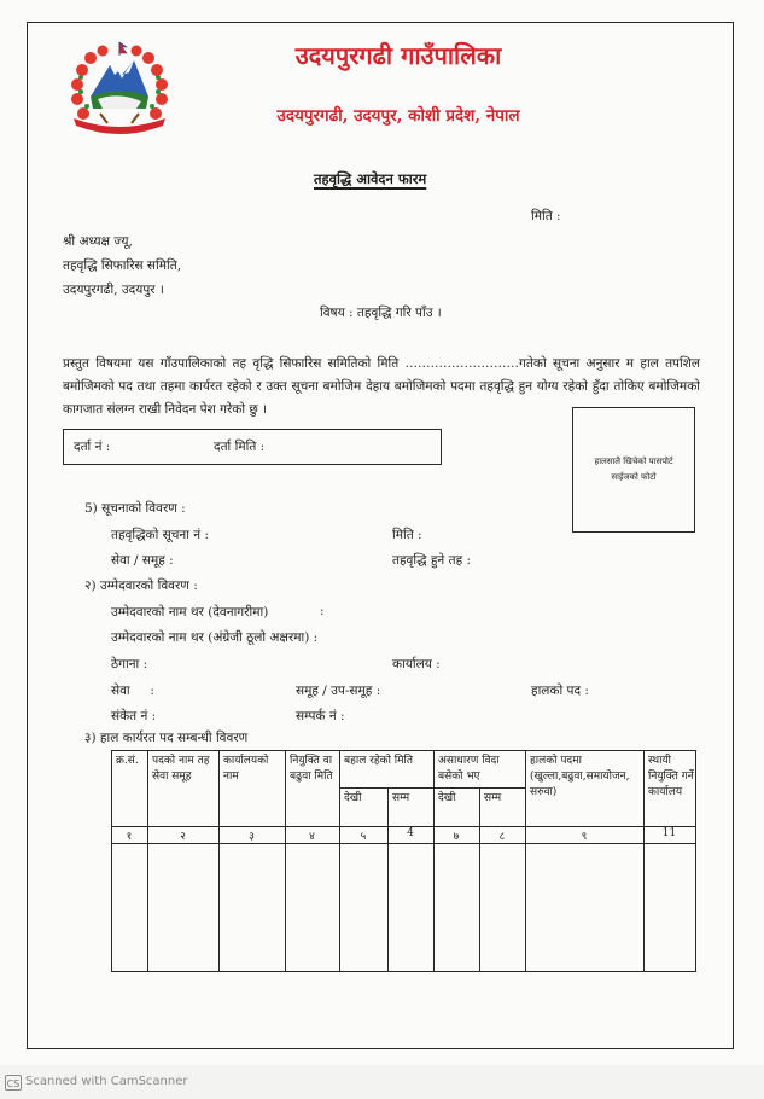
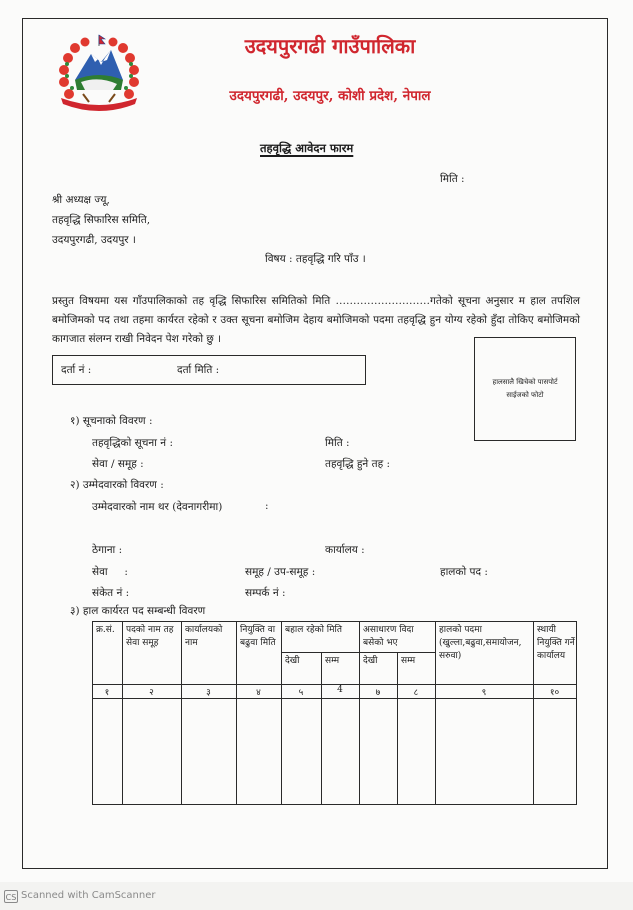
  उदयपुरगढी गाउँपालिका
  उदयपुरगढी, उदयपुर, कोशी प्रदेश, नेपाल
  तहवृद्धि आवेदन फारम
  मिति :
  श्री अध्यक्ष ज्यू,
  तहवृद्धि सिफारिस समिति,
  उदयपुरगढी, उदयपुर ।
  विषय : तहवृद्धि गरि पाँउ ।
  प्रस्तुत विषयमा यस गाँउपालिकाको तह वृद्धि सिफारिस समितिको मिति ………………………गतेको सूचना अनुसार म हाल तपशिल बमोजिमको पद तथा तहमा कार्यरत रहेको र उक्त सूचना बमोजिम देहाय बमोजिमको पदमा तहवृद्धि हुन योग्य रहेको हुँदा तोकिए बमोजिमको कागजात संलग्न राखी निवेदन पेश गरेको छु ।
  दर्ता नं :
  दर्ता मिति :
  हालसालै खिचेको पासपोर्ट
  साईजको फोटो
- 5) सूचनाको विवरण :
+ १) सूचनाको विवरण :
  तहवृद्धिको सूचना नं :
  मिति :
  सेवा / समूह :
  तहवृद्धि हुने तह :
  २) उम्मेदवारको विवरण :
  उम्मेदवारको नाम थर (देवनागरीमा)
  :
- उम्मेदवारको नाम थर (अंग्रेजी ठूलो अक्षरमा) :
  ठेगाना :
  कार्यालय :
  सेवा :
  समूह / उप-समूह :
  हालको पद :
  संकेत नं :
  सम्पर्क नं :
  ३) हाल कार्यरत पद सम्बन्धी विवरण
  क्र.सं.
  पदको नाम तह सेवा समूह
  कार्यालयको नाम
  नियुक्ति वा बढुवा मिति
  बहाल रहेको मिति
  असाधारण विदा बसेको भए
  हालको पदमा (खुल्ला,बढुवा,समायोजन, सरुवा)
  स्थायी नियुक्ति गर्ने कार्यालय
  देखी
  सम्म
  देखी
  सम्म
  १
  २
  ३
  ४
  ५
  4
  ७
  ८
  ९
- 11
+ १०
  CS
  Scanned with CamScanner
